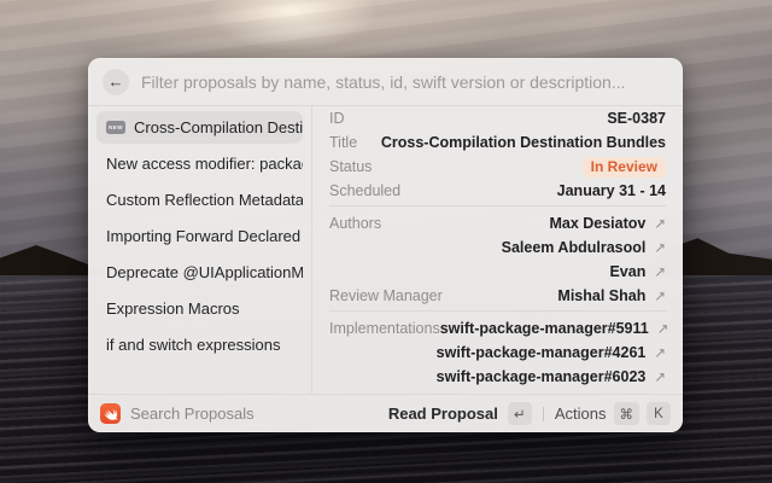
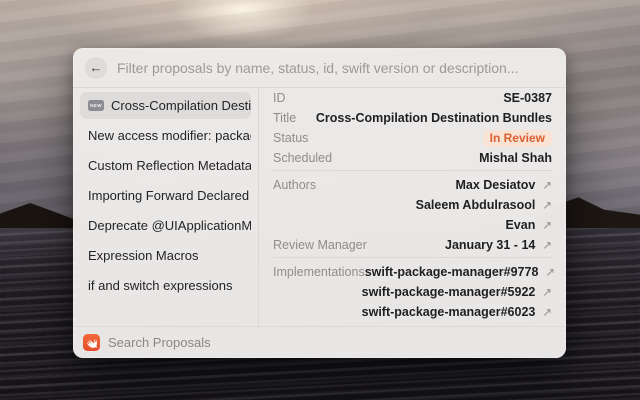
  ←
  Filter proposals by name, status, id, swift version or description...
  Cross-Compilation Desti
  New access modifier: packa
  Custom Reflection Metadata
  Importing Forward Declared
  Deprecate @UIApplicationM
  Expression Macros
  if and switch expressions
  ID
  SE-0387
  Title
  Cross-Compilation Destination Bundles
  Status
  In Review
  Scheduled
- January 31 - 14
+ Mishal Shah
  Authors
  Max Desiatov
  ↗
  Saleem Abdulrasool
  ↗
  Evan
  ↗
  Review Manager
- Mishal Shah
+ January 31 - 14
  ↗
  Implementations
- swift-package-manager#5911
+ swift-package-manager#9778
  ↗
- swift-package-manager#4261
+ swift-package-manager#5922
  ↗
  swift-package-manager#6023
  ↗
  Search Proposals
- Read Proposal
- ↵
- Actions
- ⌘
- K
